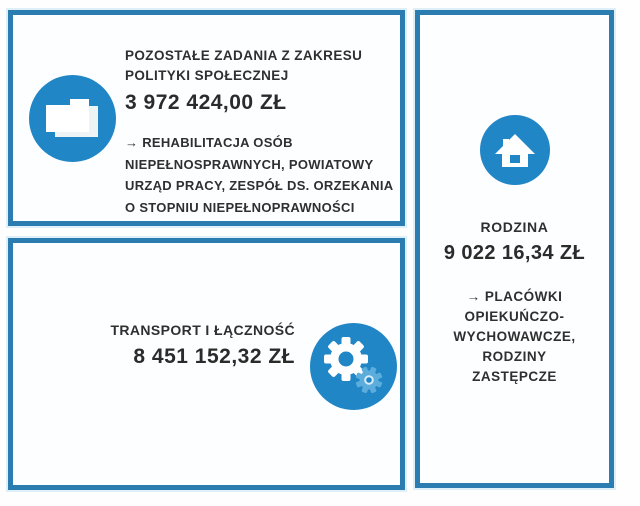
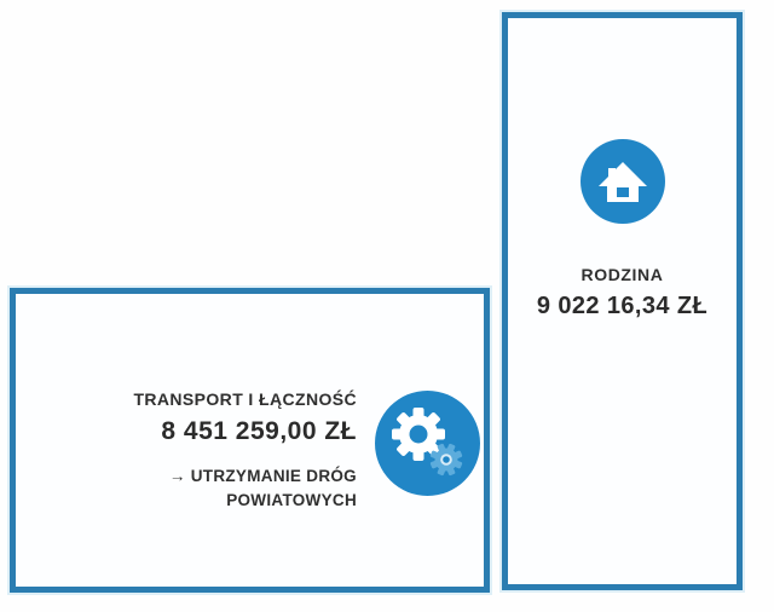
- POZOSTAŁE ZADANIA Z ZAKRESU
- POLITYKI SPOŁECZNEJ
- 3 972 424,00 ZŁ
- → REHABILITACJA OSÓB
- NIEPEŁNOSPRAWNYCH, POWIATOWY
- URZĄD PRACY, ZESPÓŁ DS. ORZEKANIA
- O STOPNIU NIEPEŁNOPRAWNOŚCI
  TRANSPORT I ŁĄCZNOŚĆ
- 8 451 152,32 ZŁ
+ 8 451 259,00 ZŁ
+ → UTRZYMANIE DRÓG
+ POWIATOWYCH
  RODZINA
  9 022 16,34 ZŁ
- → PLACÓWKI
- OPIEKUŃCZO-
- WYCHOWAWCZE,
- RODZINY
- ZASTĘPCZE
